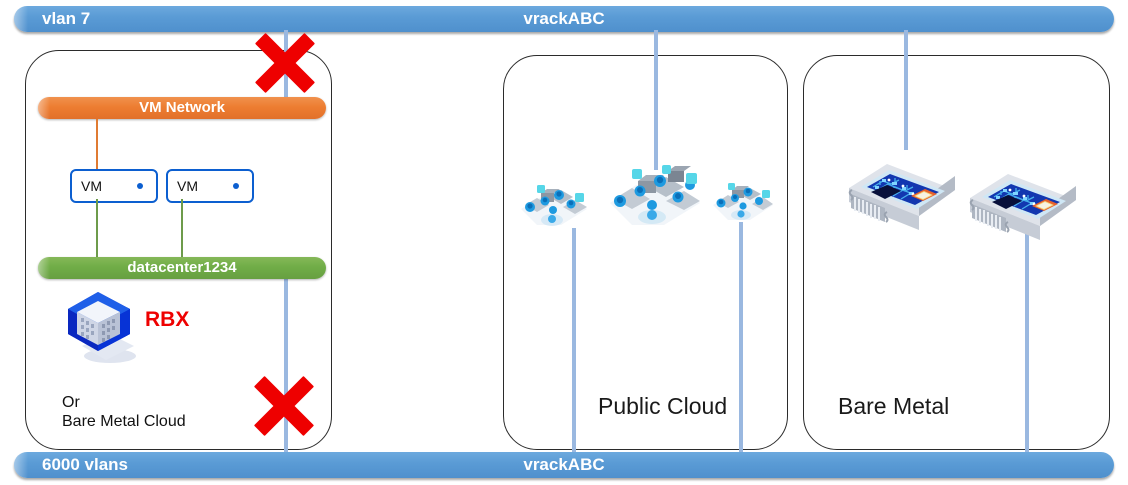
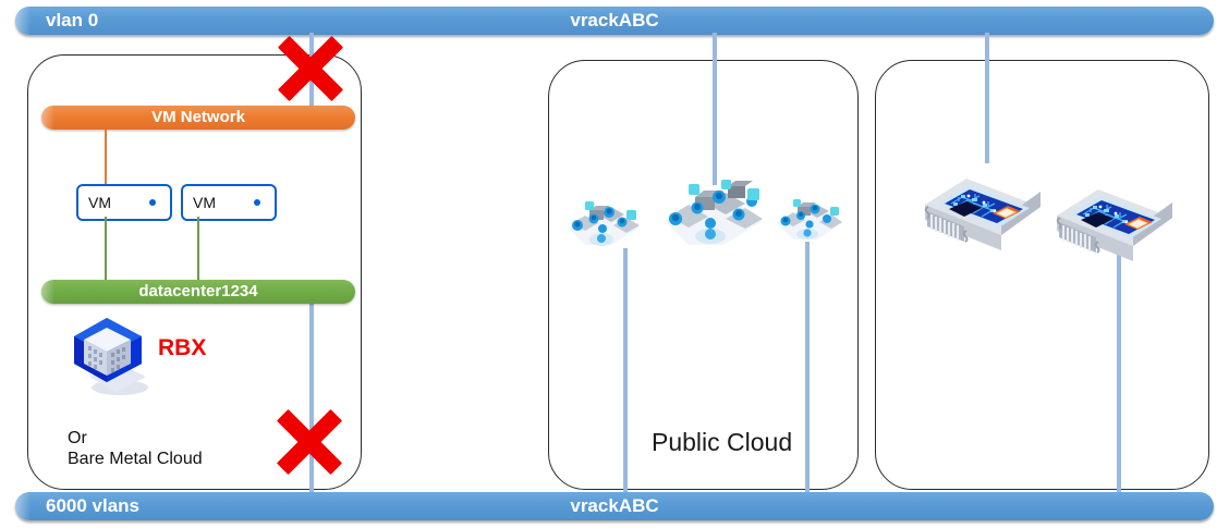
- vlan 7
+ vlan 0
  vrackABC
  Public Cloud
- Bare Metal
  VM Network
  VM
  VM
  datacenter1234
  RBX
  Or
  Bare Metal Cloud
  6000 vlans
  vrackABC
